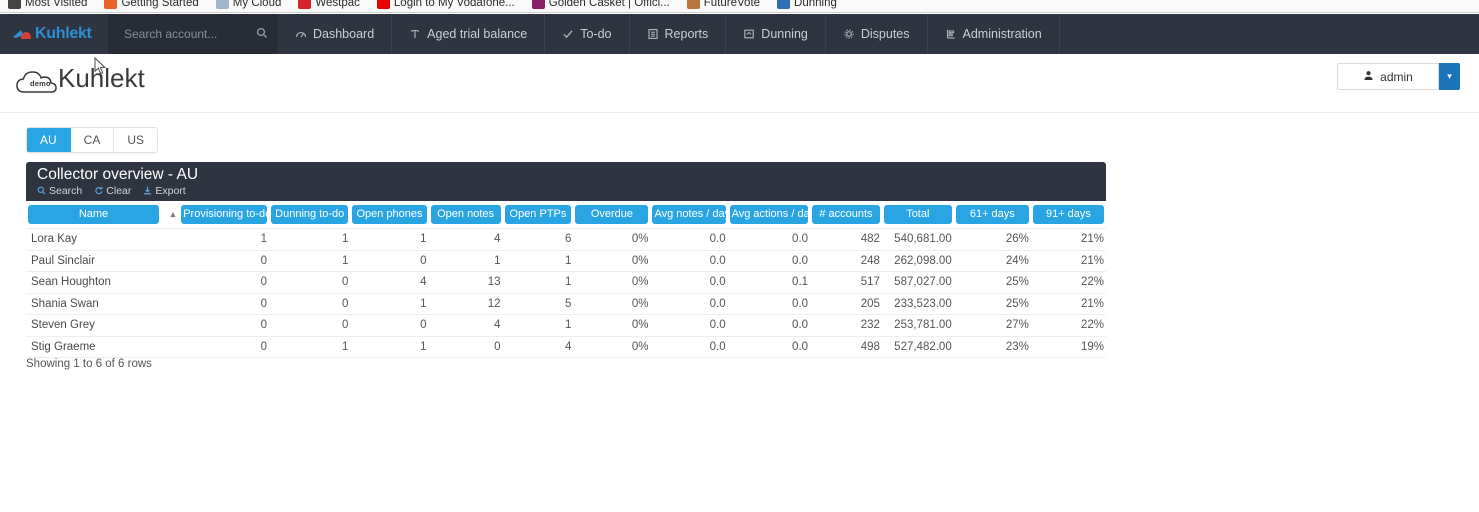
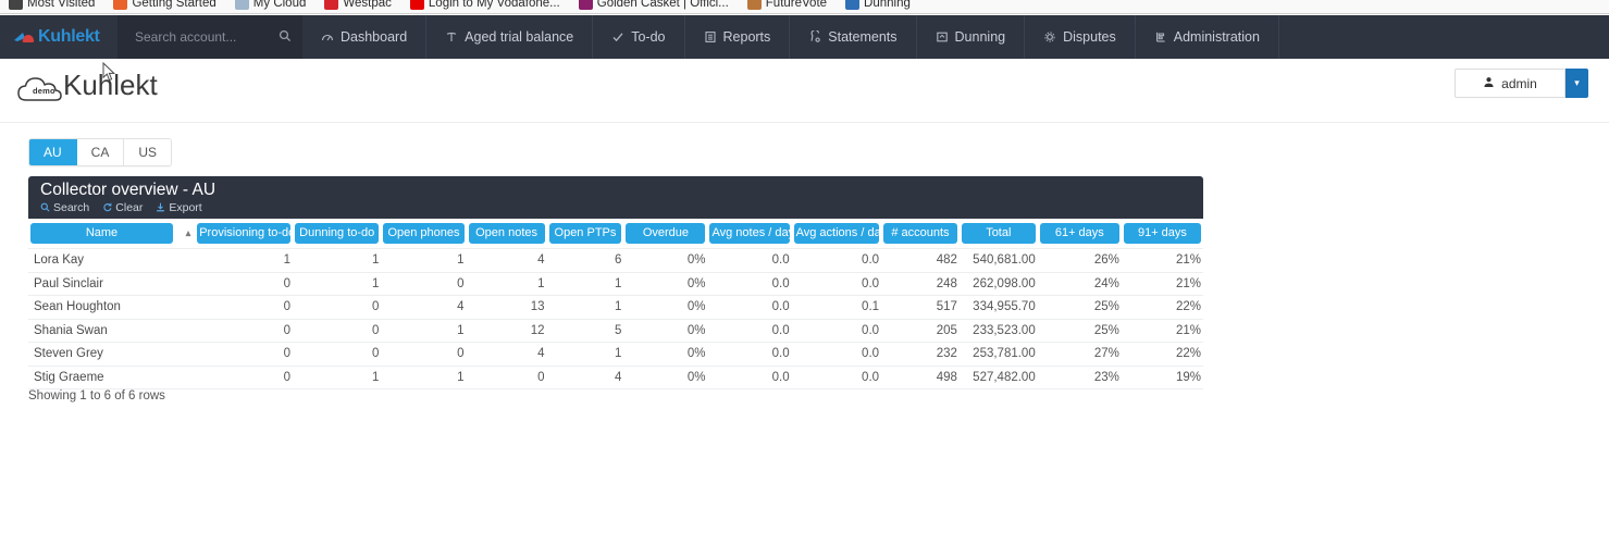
  Most Visited
  Getting Started
  My Cloud
  Westpac
  Login to My Vodafone...
  Golden Casket | Offici...
  FutureVote
  Dunning
  Kuhlekt
  Search account...
  Dashboard
  Aged trial balance
  To-do
  Reports
+ Statements
  Dunning
  Disputes
  Administration
  demo
  Kuhlekt
  admin
  ▾
  AU
  CA
  US
  Collector overview - AU
  Search
  Clear
  Export
  Name ▴	Provisioning to-d	Dunning to-do	Open phones	Open notes	Open PTPs	Overdue	Avg notes / da	Avg actions / da	# accounts	Total	61+ days	91+ days
  Lora Kay	1	1	1	4	6	0%	0.0	0.0	482	540,681.00	26%	21%
  Paul Sinclair	0	1	0	1	1	0%	0.0	0.0	248	262,098.00	24%	21%
- Sean Houghton	0	0	4	13	1	0%	0.0	0.1	517	587,027.00	25%	22%
+ Sean Houghton	0	0	4	13	1	0%	0.0	0.1	517	334,955.70	25%	22%
  Shania Swan	0	0	1	12	5	0%	0.0	0.0	205	233,523.00	25%	21%
  Steven Grey	0	0	0	4	1	0%	0.0	0.0	232	253,781.00	27%	22%
  Stig Graeme	0	1	1	0	4	0%	0.0	0.0	498	527,482.00	23%	19%
  Showing 1 to 6 of 6 rows
